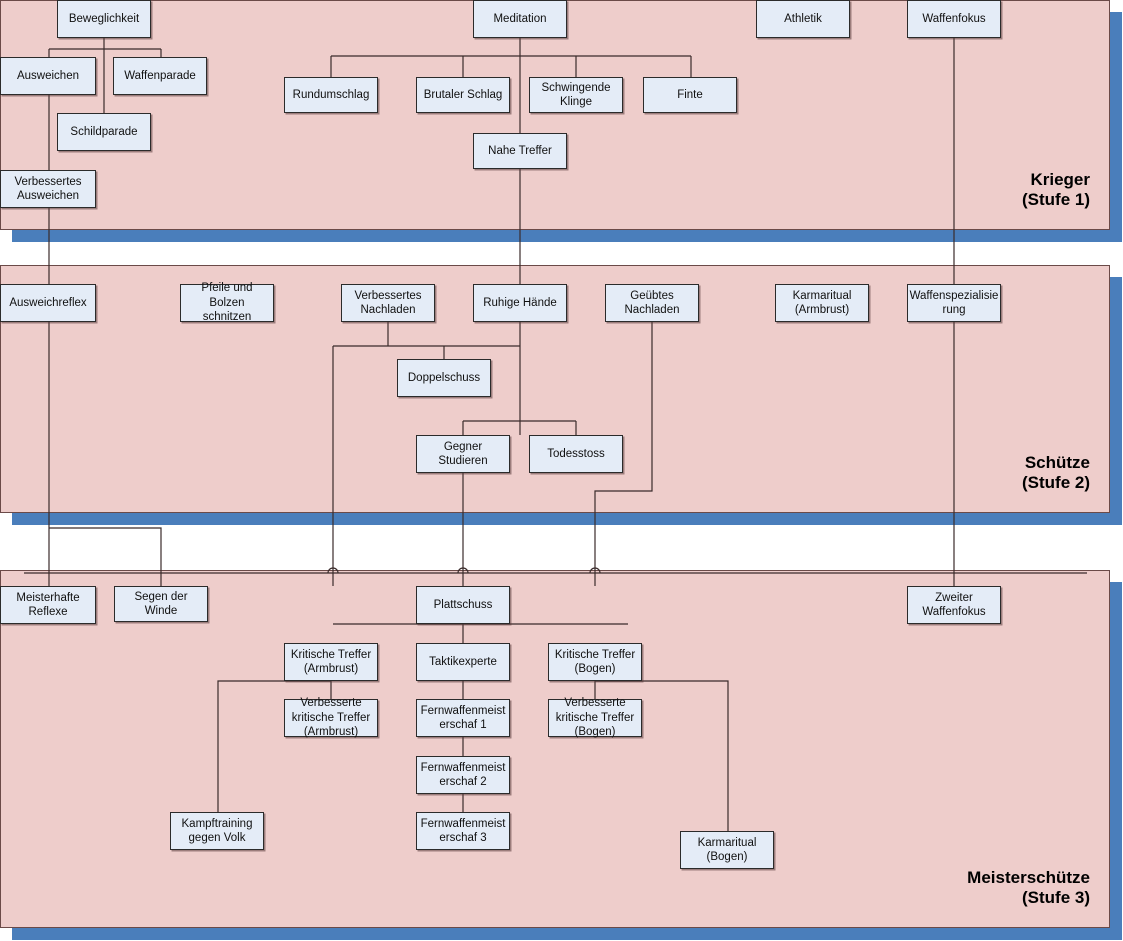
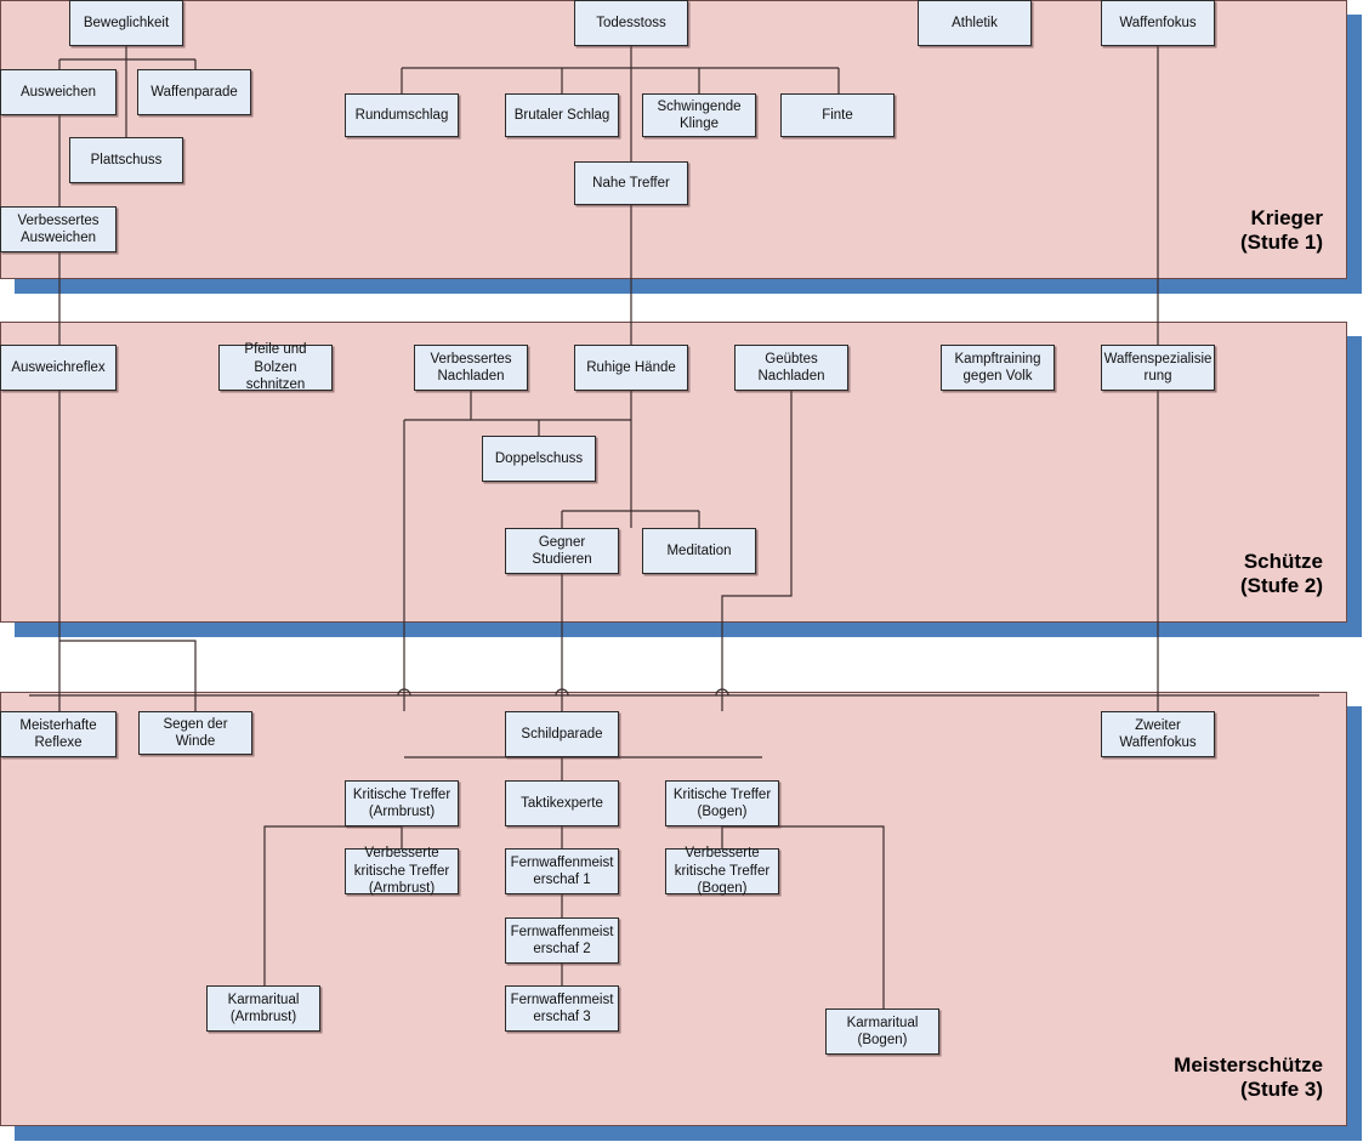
  Krieger
  (Stufe 1)
  Schütze
  (Stufe 2)
  Meisterschütze
  (Stufe 3)
  Beweglichkeit
  Ausweichen
  Waffenparade
- Schildparade
+ Plattschuss
  Verbessertes Ausweichen
- Meditation
+ Todesstoss
  Rundumschlag
  Brutaler Schlag
  Schwingende Klinge
  Finte
  Nahe Treffer
  Athletik
  Waffenfokus
  Ausweichreflex
  Pfeile und Bolzen schnitzen
  Verbessertes Nachladen
  Ruhige Hände
  Geübtes Nachladen
- Karmaritual (Armbrust)
+ Kampftraining gegen Volk
  Waffenspezialisie rung
  Doppelschuss
  Gegner Studieren
- Todesstoss
+ Meditation
  Meisterhafte Reflexe
  Segen der Winde
- Plattschuss
+ Schildparade
  Zweiter Waffenfokus
  Kritische Treffer (Armbrust)
  Taktikexperte
  Kritische Treffer (Bogen)
  Verbesserte kritische Treffer (Armbrust)
  Fernwaffenmeist erschaf 1
  Verbesserte kritische Treffer (Bogen)
  Fernwaffenmeist erschaf 2
- Kampftraining gegen Volk
+ Karmaritual (Armbrust)
  Fernwaffenmeist erschaf 3
  Karmaritual (Bogen)
